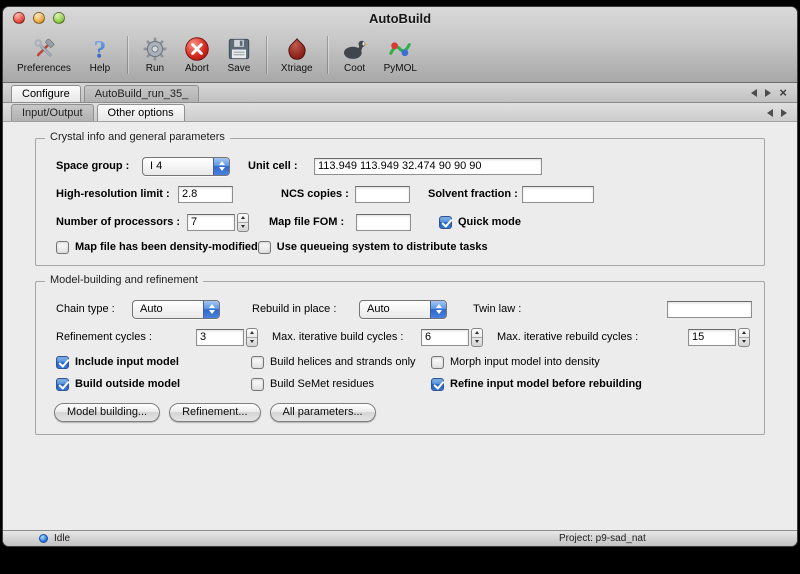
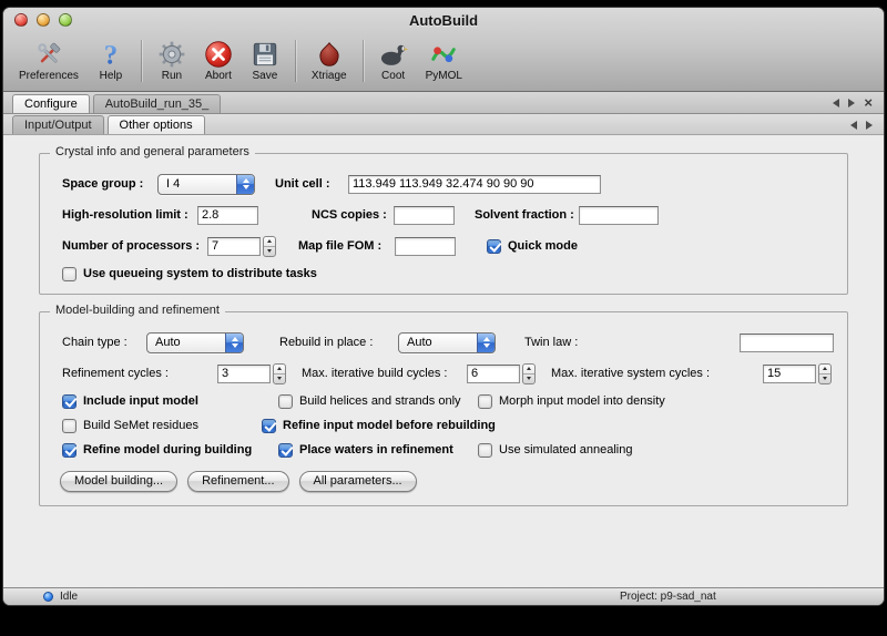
  AutoBuild
  Preferences
  ?
  Help
  Run
  Abort
  Save
  Xtriage
  Coot
  PyMOL
  Configure
  AutoBuild_run_35_
  Input/Output
  Other options
  Crystal info and general parameters
  Space group :
  I 4
  Unit cell :
  113.949 113.949 32.474 90 90 90
  High-resolution limit :
  2.8
  NCS copies :
  Solvent fraction :
  Number of processors :
  7
  Map file FOM :
  Quick mode
- Map file has been density-modified
  Use queueing system to distribute tasks
  Model-building and refinement
  Chain type :
  Auto
  Rebuild in place :
  Auto
  Twin law :
  Refinement cycles :
  3
  Max. iterative build cycles :
  6
- Max. iterative rebuild cycles :
+ Max. iterative system cycles :
  15
  Include input model
  Build helices and strands only
  Morph input model into density
- Build outside model
  Build SeMet residues
  Refine input model before rebuilding
+ Refine model during building
+ Place waters in refinement
+ Use simulated annealing
  Model building...
  Refinement...
  All parameters...
  Idle
  Project: p9-sad_nat
